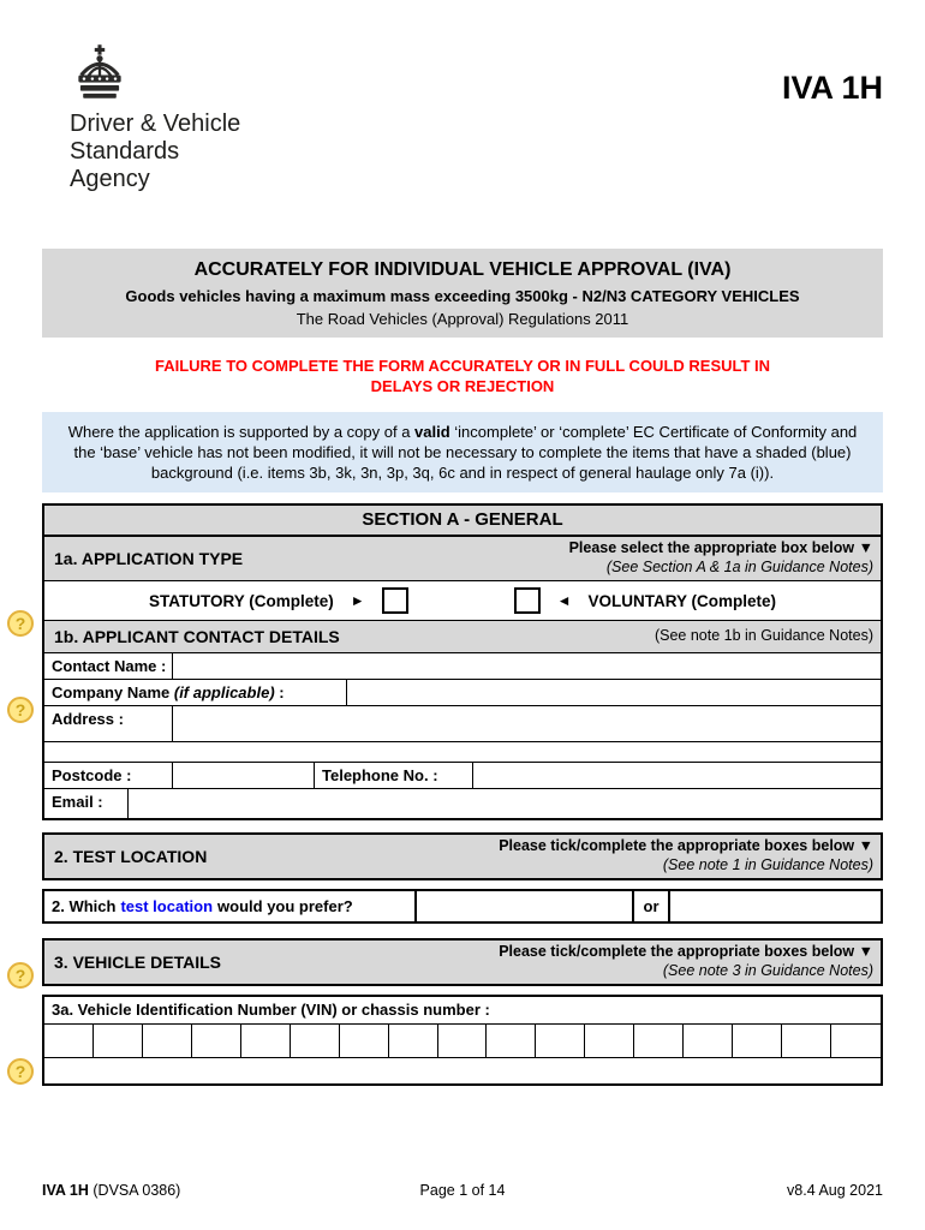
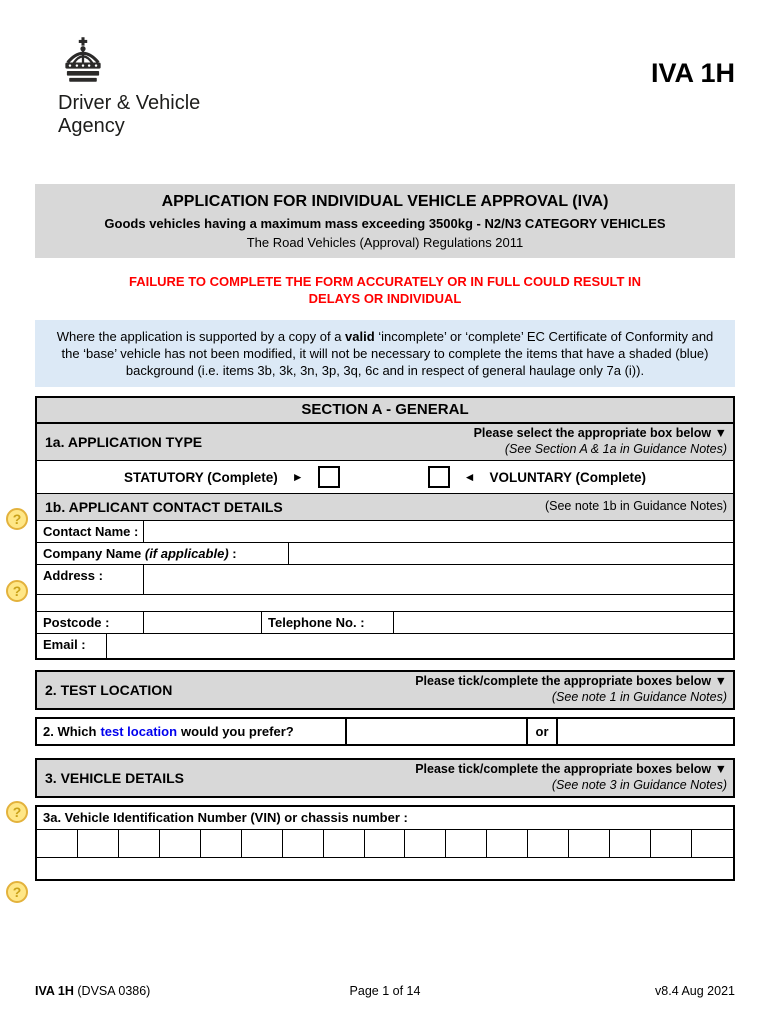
  ?
  ?
  ?
  ?
  Driver & Vehicle
- Standards
  Agency
  IVA 1H
- ACCURATELY FOR INDIVIDUAL VEHICLE APPROVAL (IVA)
+ APPLICATION FOR INDIVIDUAL VEHICLE APPROVAL (IVA)
  Goods vehicles having a maximum mass exceeding 3500kg - N2/N3 CATEGORY VEHICLES
  The Road Vehicles (Approval) Regulations 2011
- FAILURE TO COMPLETE THE FORM ACCURATELY OR IN FULL COULD RESULT IN DELAYS OR REJECTION
+ FAILURE TO COMPLETE THE FORM ACCURATELY OR IN FULL COULD RESULT IN DELAYS OR INDIVIDUAL
  Where the application is supported by a copy of a valid ‘incomplete’ or ‘complete’ EC Certificate of Conformity and the ‘base’ vehicle has not been modified, it will not be necessary to complete the items that have a shaded (blue) background (i.e. items 3b, 3k, 3n, 3p, 3q, 6c and in respect of general haulage only 7a (i)).
  SECTION A - GENERAL
  1a. APPLICATION TYPE
  Please select the appropriate box below ▼
  (See Section A & 1a in Guidance Notes)
  STATUTORY (Complete)
  ►
  ◄
  VOLUNTARY (Complete)
  1b. APPLICANT CONTACT DETAILS
  (See note 1b in Guidance Notes)
  Contact Name :
  Company Name (if applicable) :
  Address :
  Postcode :
  Telephone No. :
  Email :
  2. TEST LOCATION
  Please tick/complete the appropriate boxes below ▼
  (See note 1 in Guidance Notes)
  2. Which
  test location
  would you prefer?
  or
  3. VEHICLE DETAILS
  Please tick/complete the appropriate boxes below ▼
  (See note 3 in Guidance Notes)
  3a. Vehicle Identification Number (VIN) or chassis number :
  IVA 1H (DVSA 0386)
  Page 1 of 14
  v8.4 Aug 2021
